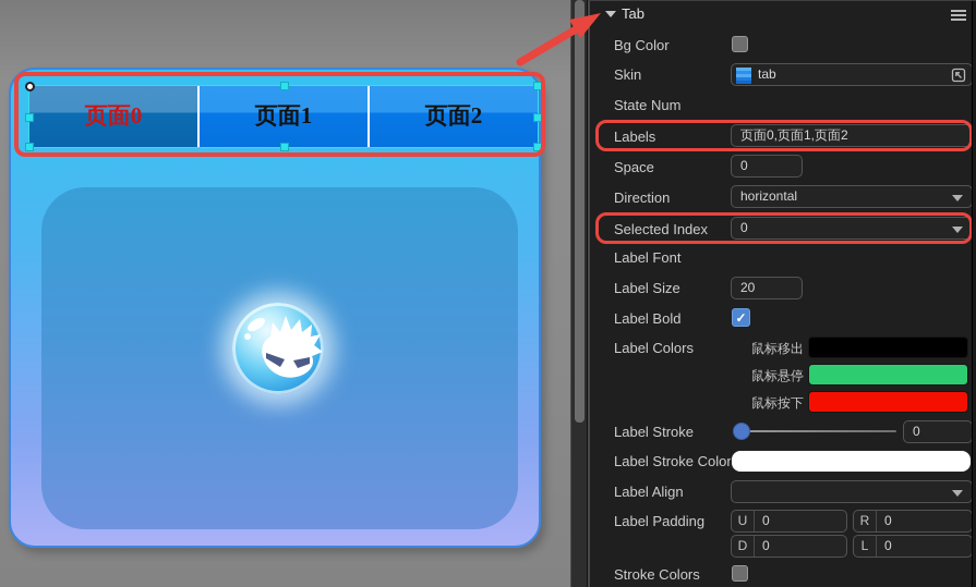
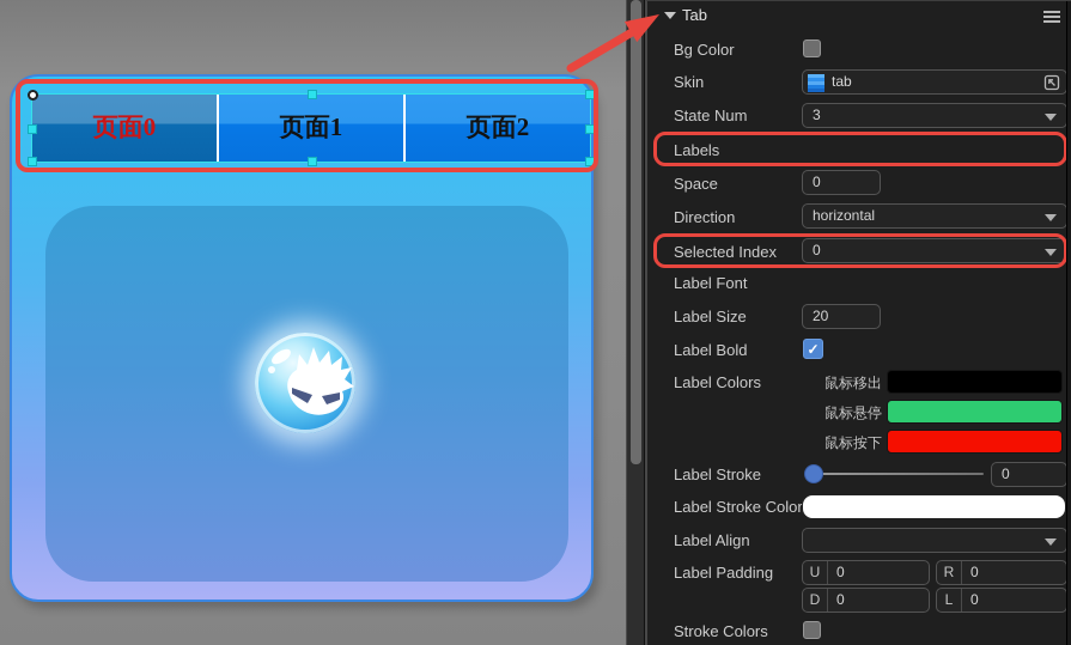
  页面0
  页面1
  页面2
  Tab
  Bg Color
  Skin
  tab
  State Num
+ 3
  Labels
- 页面0,页面1,页面2
  Space
  0
  Direction
  horizontal
  Selected Index
  0
  Label Font
  Label Size
  20
  Label Bold
  ✓
  Label Colors
  鼠标移出
  鼠标悬停
  鼠标按下
  Label Stroke
  0
  Label Stroke Color
  Label Align
  Label Padding
  U
  0
  R
  0
  D
  0
  L
  0
  Stroke Colors
